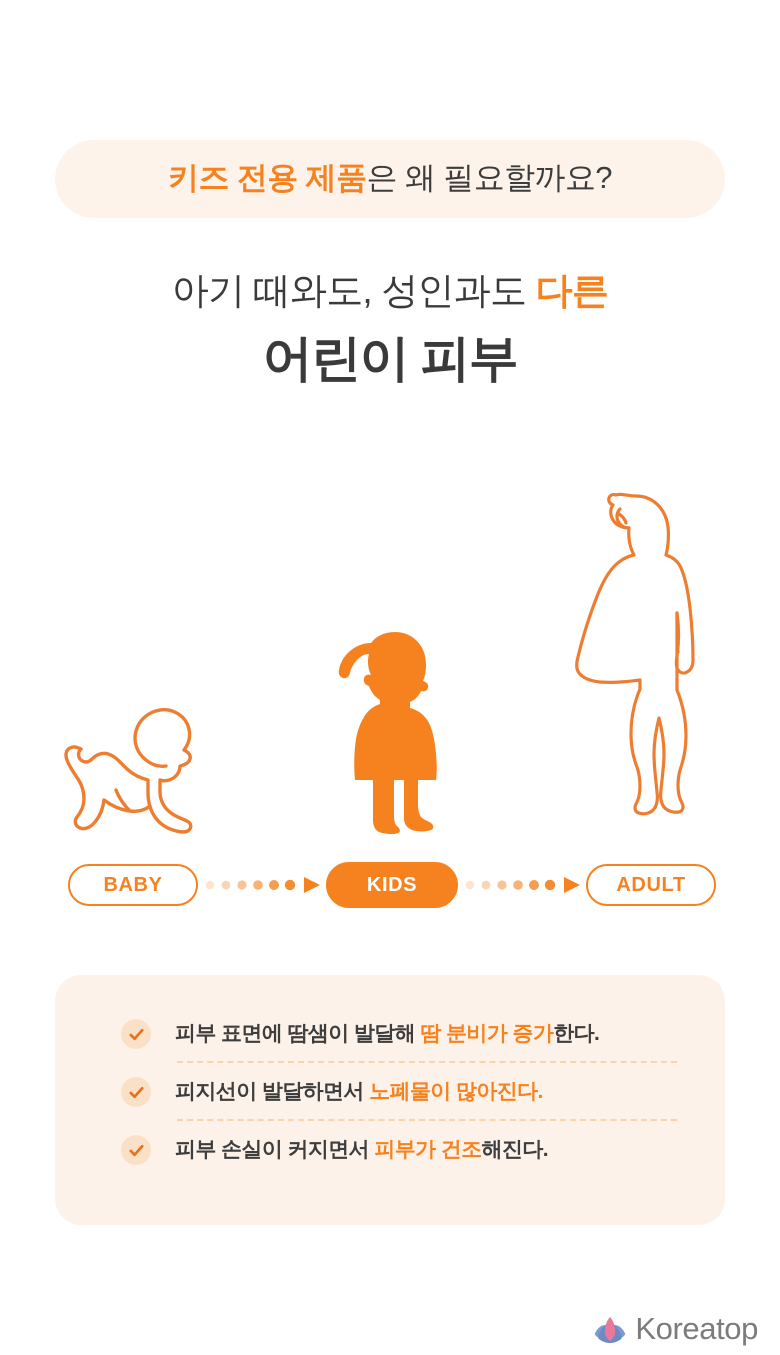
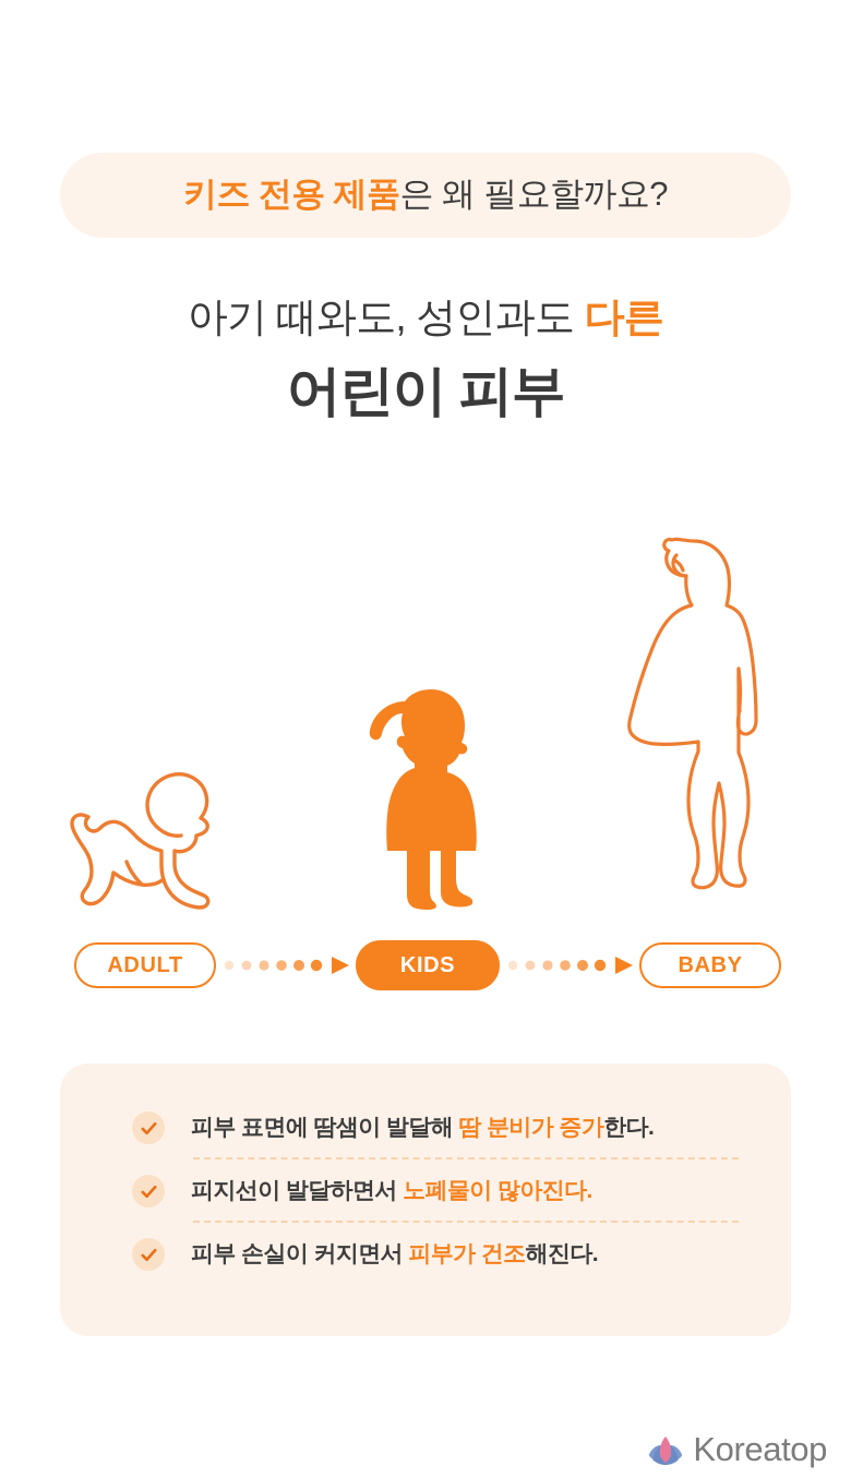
  키즈 전용 제품은 왜 필요할까요?
  아기 때와도, 성인과도 다른
  어린이 피부
- BABY
+ ADULT
  KIDS
- ADULT
+ BABY
  피부 표면에 땀샘이 발달해 땀 분비가 증가한다.
  피지선이 발달하면서 노폐물이 많아진다.
  피부 손실이 커지면서 피부가 건조해진다.
  Koreatop
